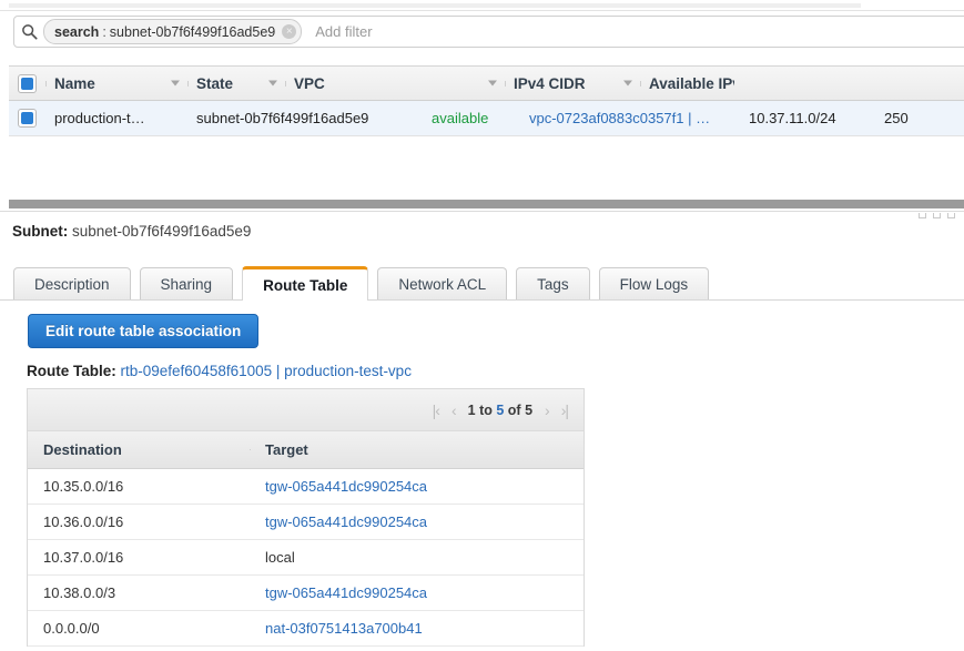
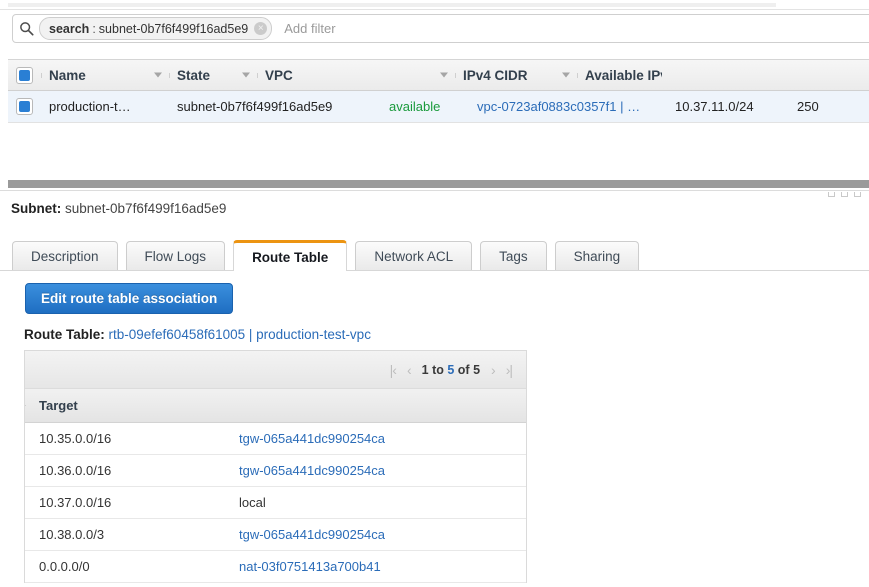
  search
  :
  subnet-0b7f6f499f16ad5e9
  ×
  Add filter
  Name
  State
  VPC
  IPv4 CIDR
  Available IP
  production-t…
  subnet-0b7f6f499f16ad5e9
  available
  vpc-0723af0883c0357f1 | …
  10.37.11.0/24
  250
  Subnet: subnet-0b7f6f499f16ad5e9
  Description
- Sharing
+ Flow Logs
  Route Table
  Network ACL
  Tags
- Flow Logs
+ Sharing
  Edit route table association
  Route Table: rtb-09efef60458f61005 | production-test-vpc
  |‹
  ‹
  1 to 5 of 5
  ›
  ›|
- Destination
  Target
  10.35.0.0/16
  tgw-065a441dc990254ca
  10.36.0.0/16
  tgw-065a441dc990254ca
  10.37.0.0/16
  local
  10.38.0.0/3
  tgw-065a441dc990254ca
  0.0.0.0/0
  nat-03f0751413a700b41
